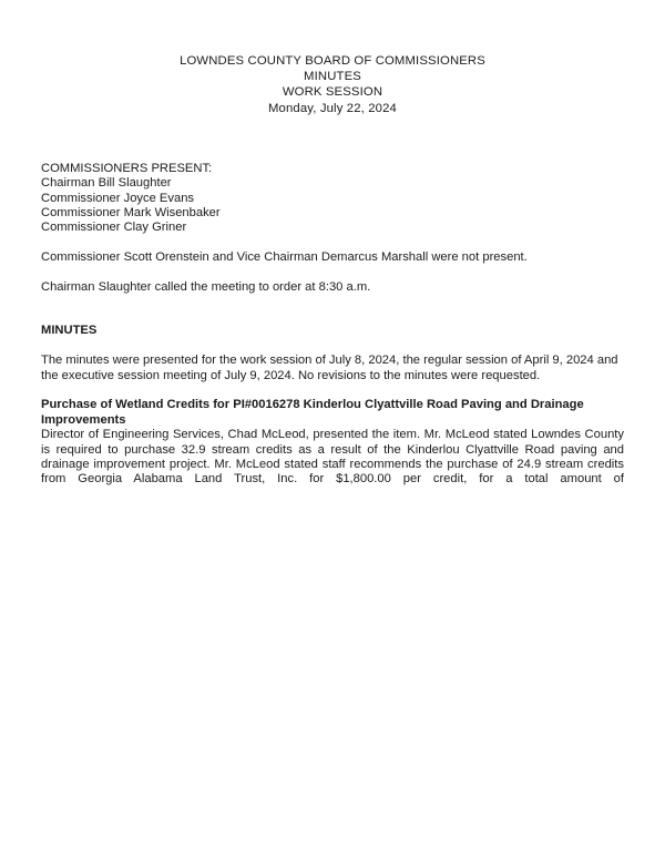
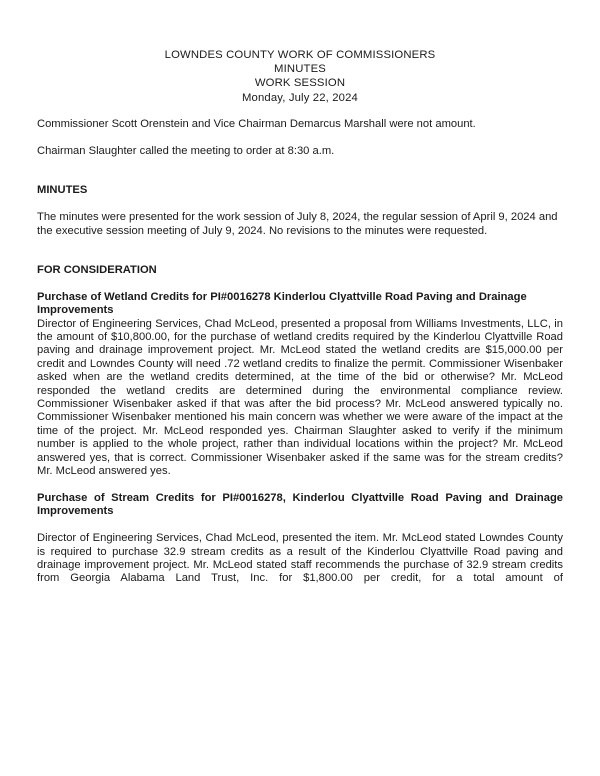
- LOWNDES COUNTY BOARD OF COMMISSIONERS
+ LOWNDES COUNTY WORK OF COMMISSIONERS
  MINUTES
  WORK SESSION
  Monday, July 22, 2024
- COMMISSIONERS PRESENT:
- Chairman Bill Slaughter
- Commissioner Joyce Evans
- Commissioner Mark Wisenbaker
- Commissioner Clay Griner
- Commissioner Scott Orenstein and Vice Chairman Demarcus Marshall were not present.
+ Commissioner Scott Orenstein and Vice Chairman Demarcus Marshall were not amount.
  Chairman Slaughter called the meeting to order at 8:30 a.m.
  MINUTES
  The minutes were presented for the work session of July 8, 2024, the regular session of April 9, 2024 and the executive session meeting of July 9, 2024. No revisions to the minutes were requested.
+ FOR CONSIDERATION
  Purchase of Wetland Credits for PI#0016278 Kinderlou Clyattville Road Paving and Drainage Improvements
+ Director of Engineering Services, Chad McLeod, presented a proposal from Williams Investments, LLC, in the amount of $10,800.00, for the purchase of wetland credits required by the Kinderlou Clyattville Road paving and drainage improvement project. Mr. McLeod stated the wetland credits are $15,000.00 per credit and Lowndes County will need .72 wetland credits to finalize the permit. Commissioner Wisenbaker asked when are the wetland credits determined, at the time of the bid or otherwise? Mr. McLeod responded the wetland credits are determined during the environmental compliance review. Commissioner Wisenbaker asked if that was after the bid process? Mr. McLeod answered typically no. Commissioner Wisenbaker mentioned his main concern was whether we were aware of the impact at the time of the project. Mr. McLeod responded yes. Chairman Slaughter asked to verify if the minimum number is applied to the whole project, rather than individual locations within the project? Mr. McLeod answered yes, that is correct. Commissioner Wisenbaker asked if the same was for the stream credits? Mr. McLeod answered yes.
+ Purchase of Stream Credits for PI#0016278, Kinderlou Clyattville Road Paving and Drainage Improvements
- Director of Engineering Services, Chad McLeod, presented the item. Mr. McLeod stated Lowndes County is required to purchase 32.9 stream credits as a result of the Kinderlou Clyattville Road paving and drainage improvement project. Mr. McLeod stated staff recommends the purchase of 24.9 stream credits from Georgia Alabama Land Trust, Inc. for $1,800.00 per credit, for a total amount of
+ Director of Engineering Services, Chad McLeod, presented the item. Mr. McLeod stated Lowndes County is required to purchase 32.9 stream credits as a result of the Kinderlou Clyattville Road paving and drainage improvement project. Mr. McLeod stated staff recommends the purchase of 32.9 stream credits from Georgia Alabama Land Trust, Inc. for $1,800.00 per credit, for a total amount of
